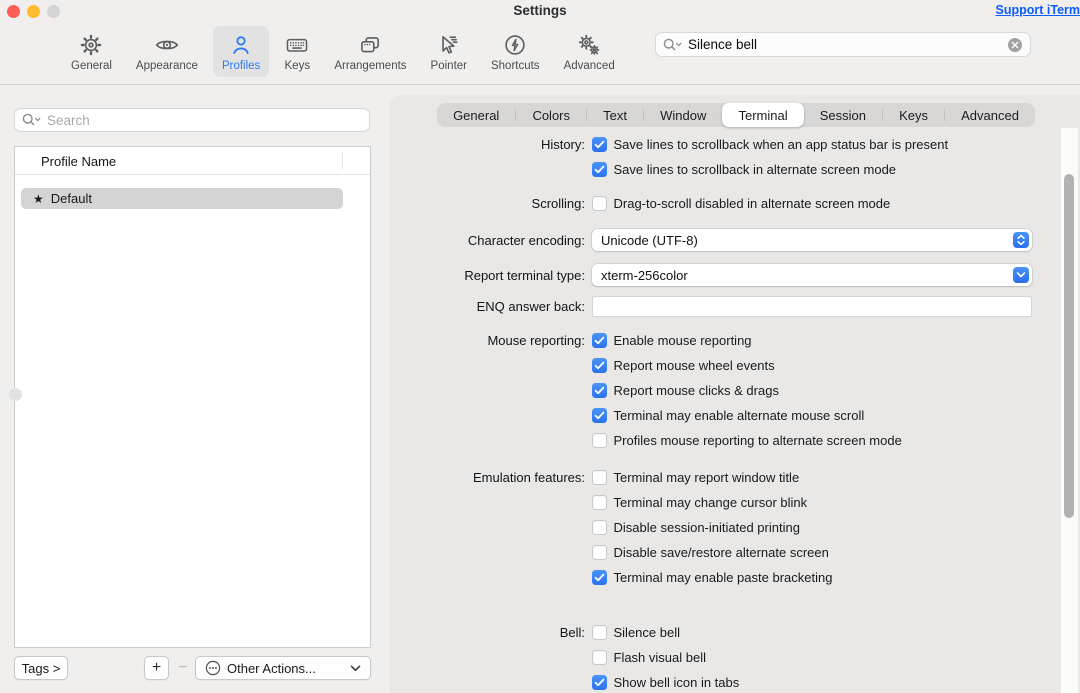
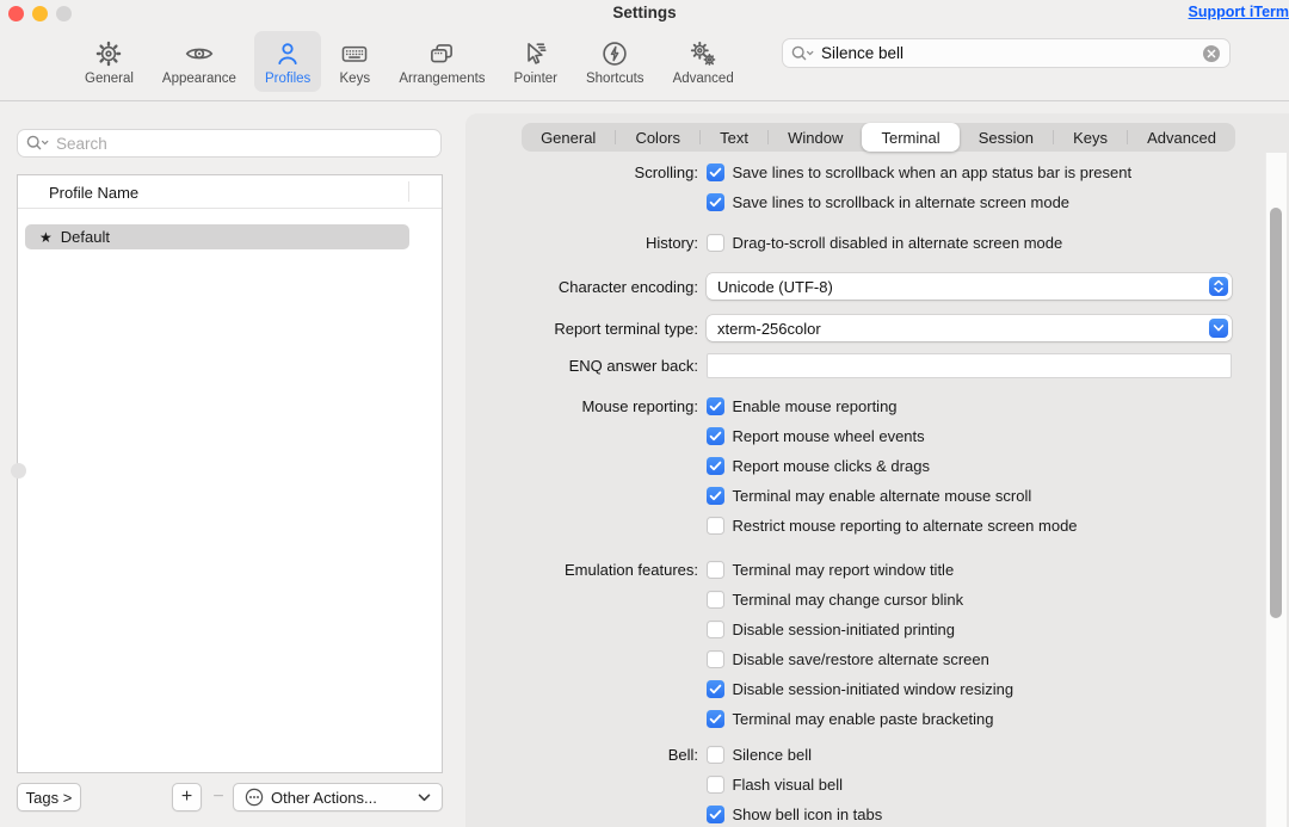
  Settings
  Support iTerm
  General
  Appearance
  Profiles
  Keys
  Arrangements
  Pointer
  Shortcuts
  Advanced
  Silence bell
  Search
  Profile Name
  ★
  Default
  Tags >
  +
  −
  Other Actions...
  General
  Colors
  Text
  Window
  Terminal
  Session
  Keys
  Advanced
- History:
+ Scrolling:
  Save lines to scrollback when an app status bar is present
  Save lines to scrollback in alternate screen mode
- Scrolling:
+ History:
  Drag-to-scroll disabled in alternate screen mode
  Character encoding:
  Unicode (UTF-8)
  Report terminal type:
  xterm-256color
  ENQ answer back:
  Mouse reporting:
  Enable mouse reporting
  Report mouse wheel events
  Report mouse clicks & drags
  Terminal may enable alternate mouse scroll
- Profiles mouse reporting to alternate screen mode
+ Restrict mouse reporting to alternate screen mode
  Emulation features:
  Terminal may report window title
  Terminal may change cursor blink
  Disable session-initiated printing
  Disable save/restore alternate screen
+ Disable session-initiated window resizing
  Terminal may enable paste bracketing
  Bell:
  Silence bell
  Flash visual bell
  Show bell icon in tabs
